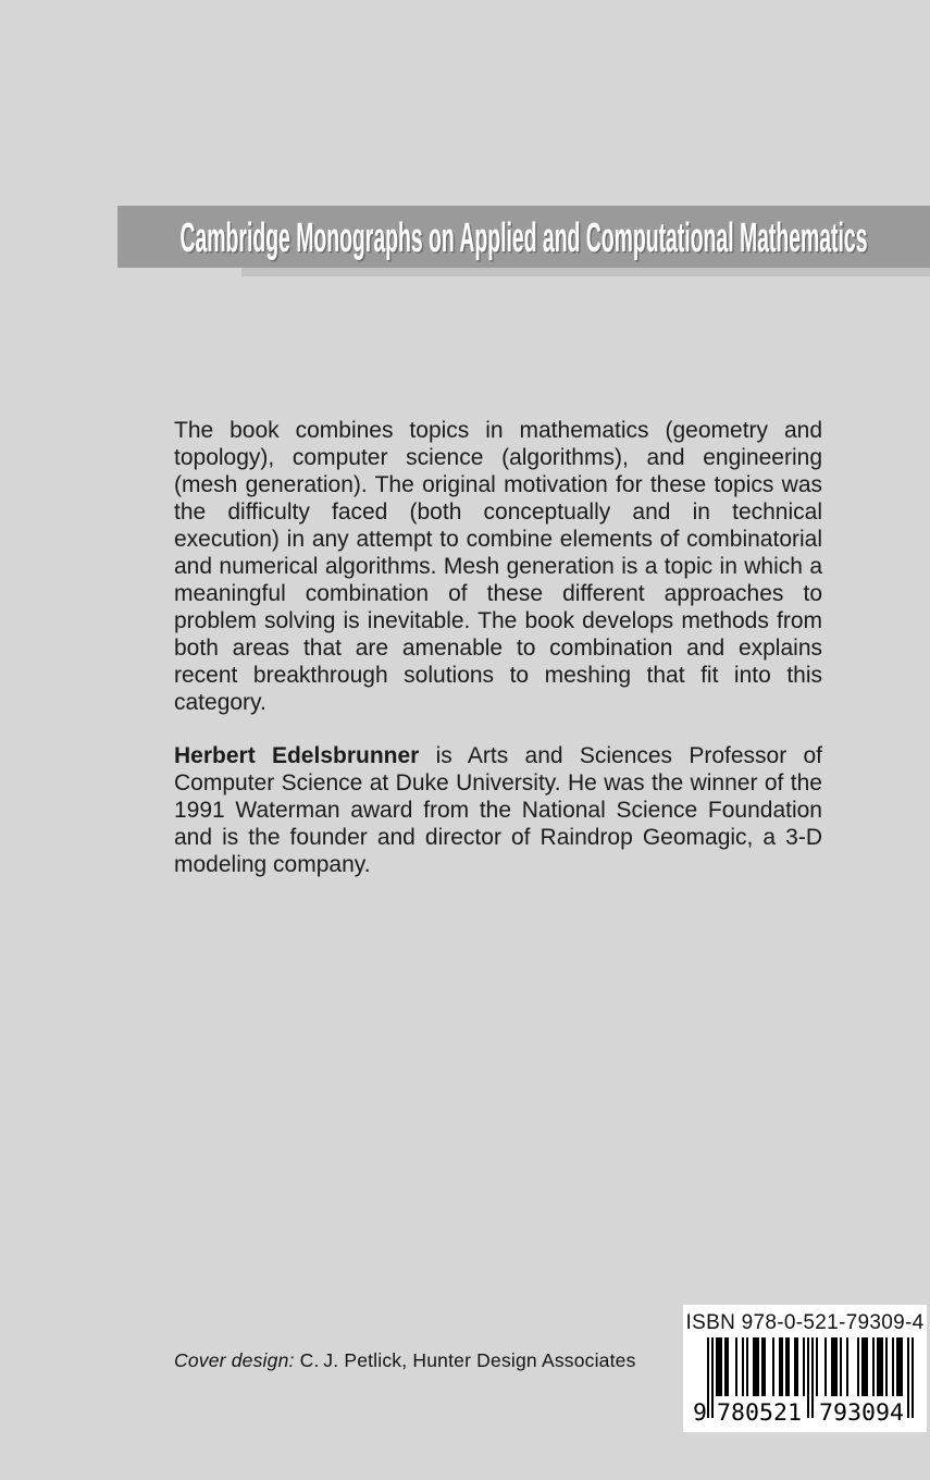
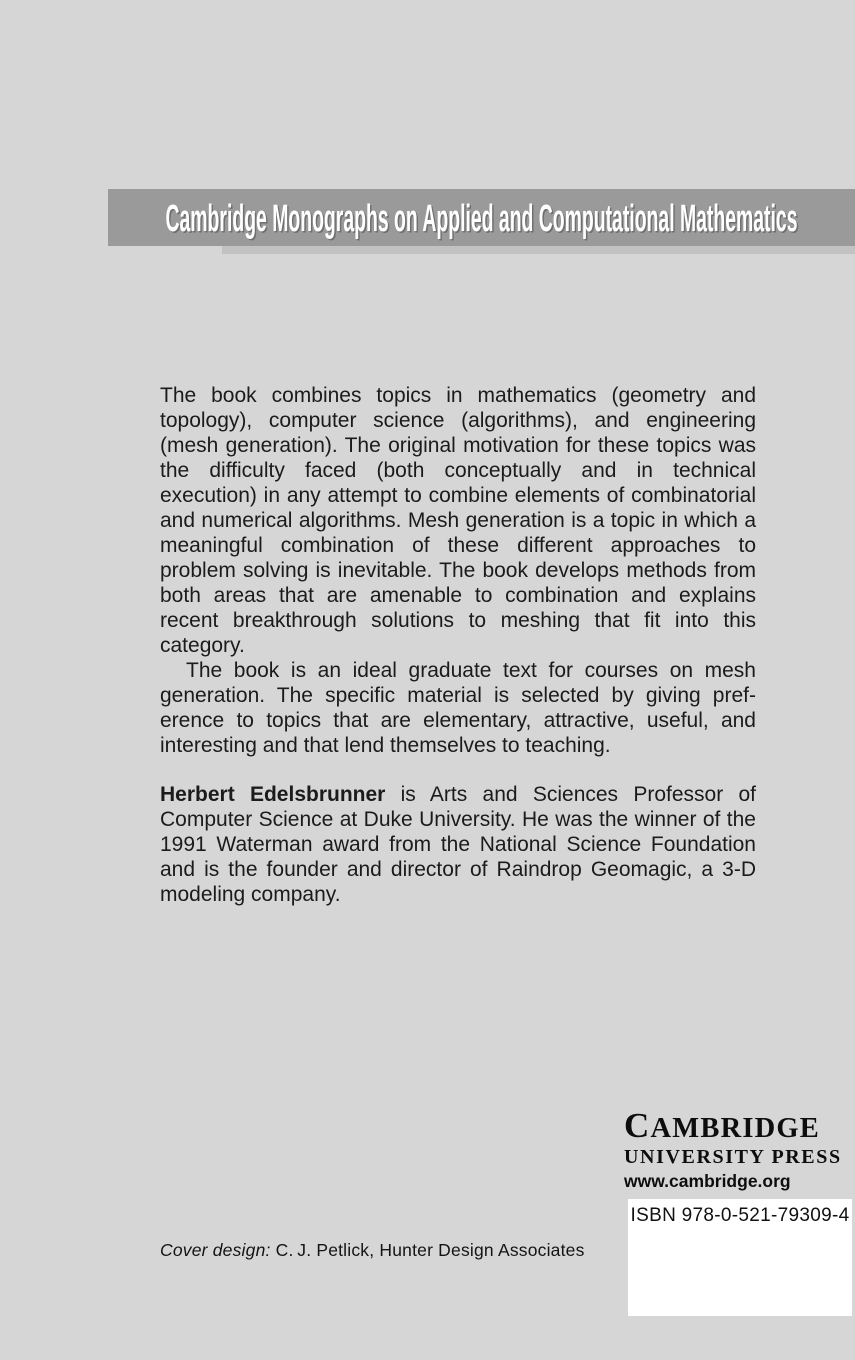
  Cambridge Monographs on Applied and Computational Mathematics
  The book combines topics in mathematics (geometry and topology), computer science (algorithms), and engineering (mesh generation). The original motivation for these topics was the difficulty faced (both conceptually and in technical execution) in any attempt to combine elements of combi­natorial and numerical algorithms. Mesh generation is a topic in which a meaningful combination of these different approaches to problem solving is inevitable. The book develops methods from both areas that are amenable to combination and explains recent breakthrough solutions to meshing that fit into this category.
+ The book is an ideal graduate text for courses on mesh generation. The specific material is selected by giving pref­erence to topics that are elementary, attractive, useful, and interesting and that lend themselves to teaching.
  Herbert Edelsbrunner is Arts and Sciences Professor of Computer Science at Duke University. He was the winner of the 1991 Waterman award from the National Science Foundation and is the founder and director of Raindrop Geomagic, a 3-D modeling company.
  Cover design: C. J. Petlick, Hunter Design Associates
+ CAMBRIDGE
+ UNIVERSITY PRESS
+ www.cambridge.org
  ISBN 978-0-521-79309-4
- 9
- 780521
- 793094
